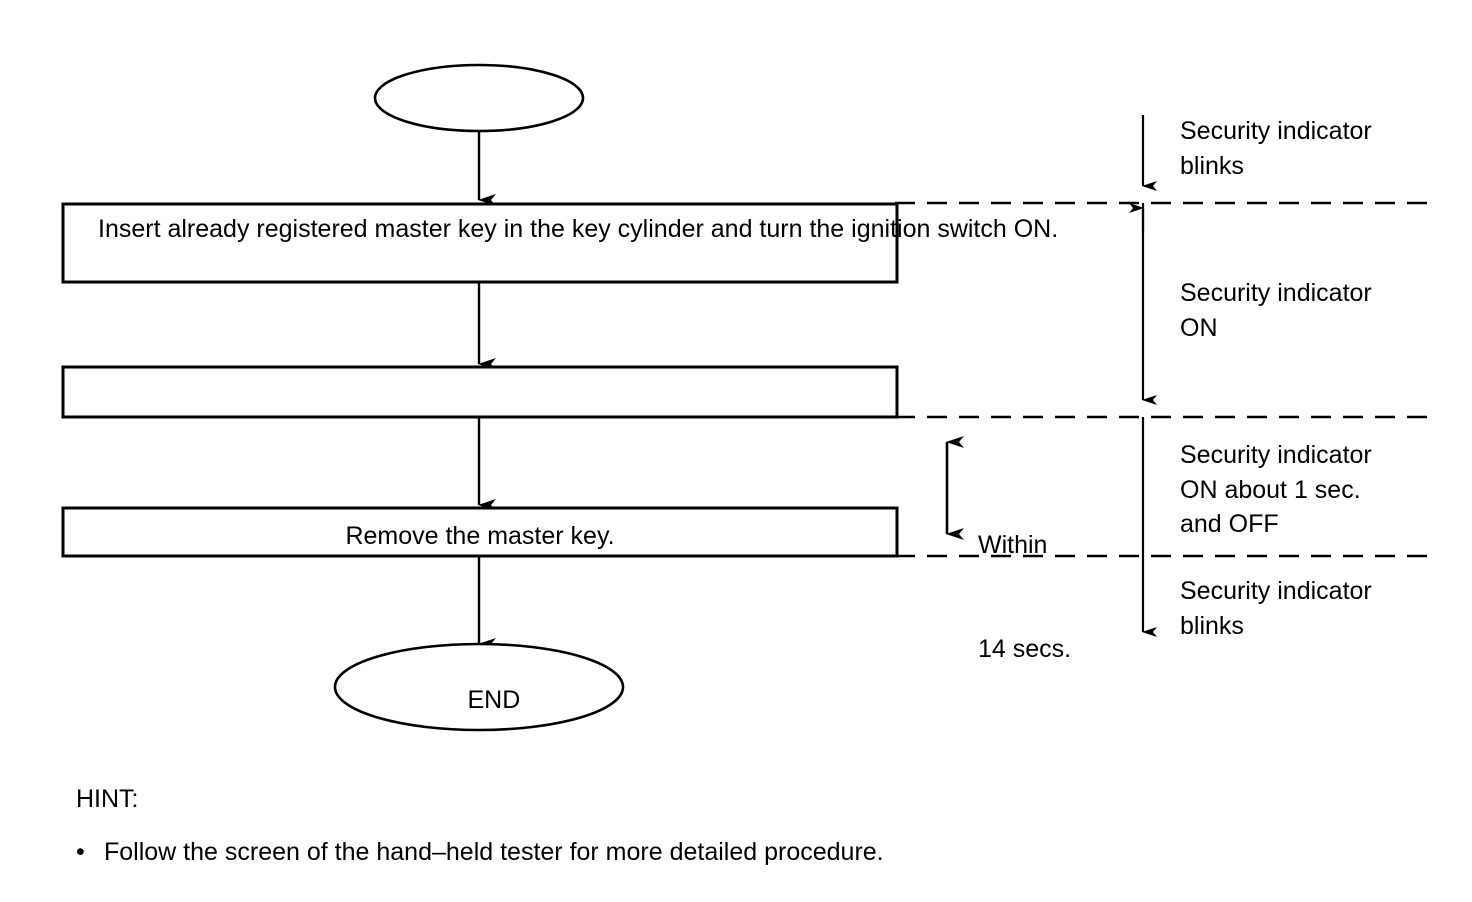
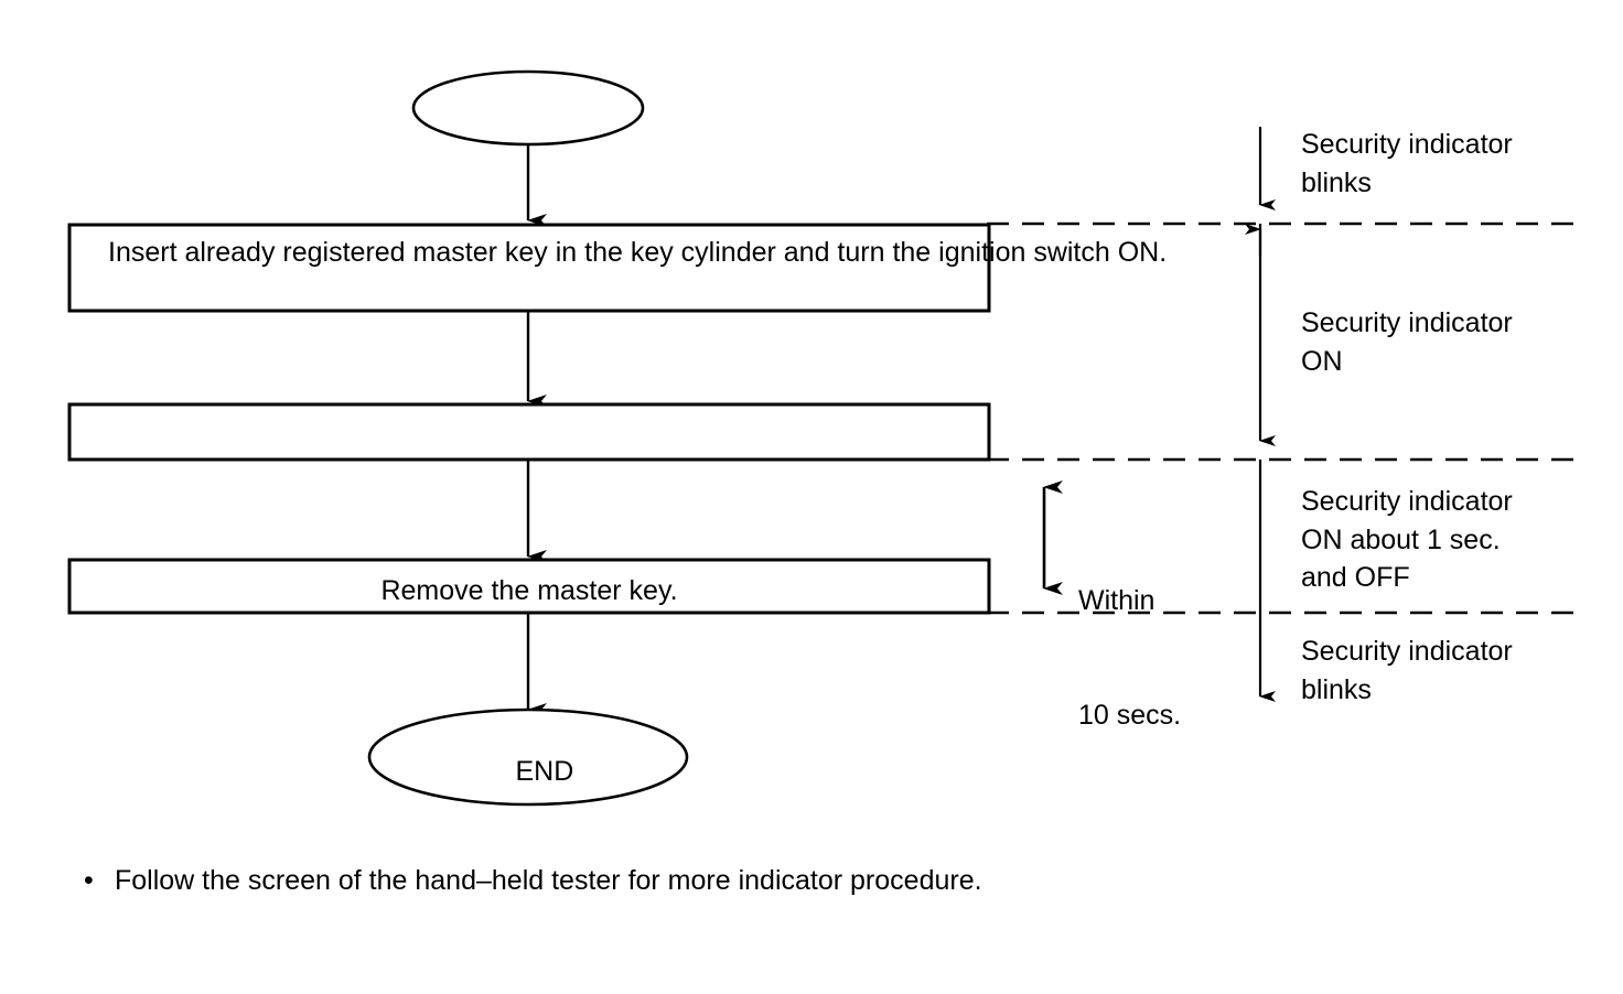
  Insert already registered master key in the key cylinder and turn the ignition switch ON.
  Remove the master key.
  END
  Within
- 14 secs.
+ 10 secs.
  Security indicator
  blinks
  Security indicator
  ON
  Security indicator
  ON about 1 sec.
  and OFF
  Security indicator
  blinks
- HINT:
  •
- Follow the screen of the hand–held tester for more detailed procedure.
+ Follow the screen of the hand–held tester for more indicator procedure.
